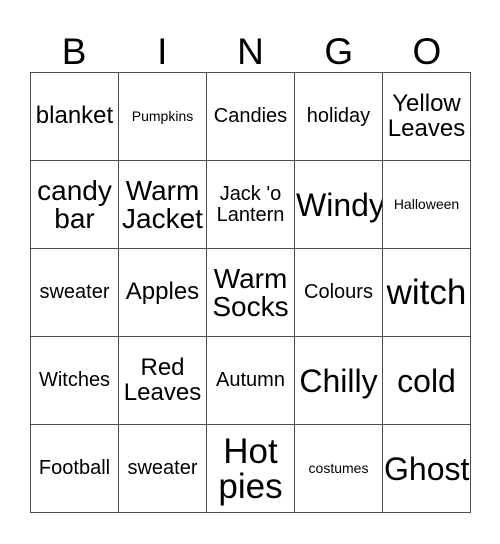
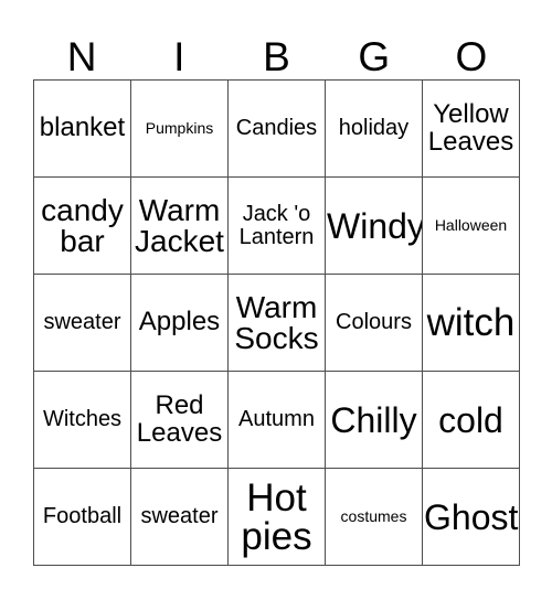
- B
+ N
  I
- N
+ B
  G
  O
  blanket
  Pumpkins
  Candies
  holiday
  Yellow
  Leaves
  candy
  bar
  Warm
  Jacket
  Jack 'o
  Lantern
  Windy
  Halloween
  sweater
  Apples
  Warm
  Socks
  Colours
  witch
  Witches
  Red
  Leaves
  Autumn
  Chilly
  cold
  Football
  sweater
  Hot
  pies
  costumes
  Ghost
